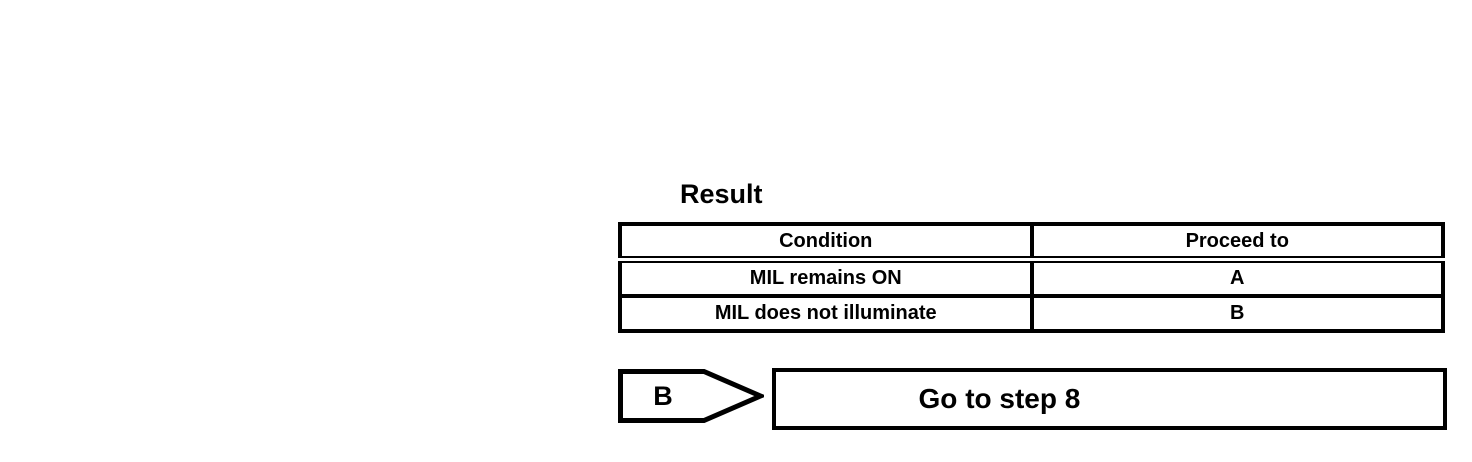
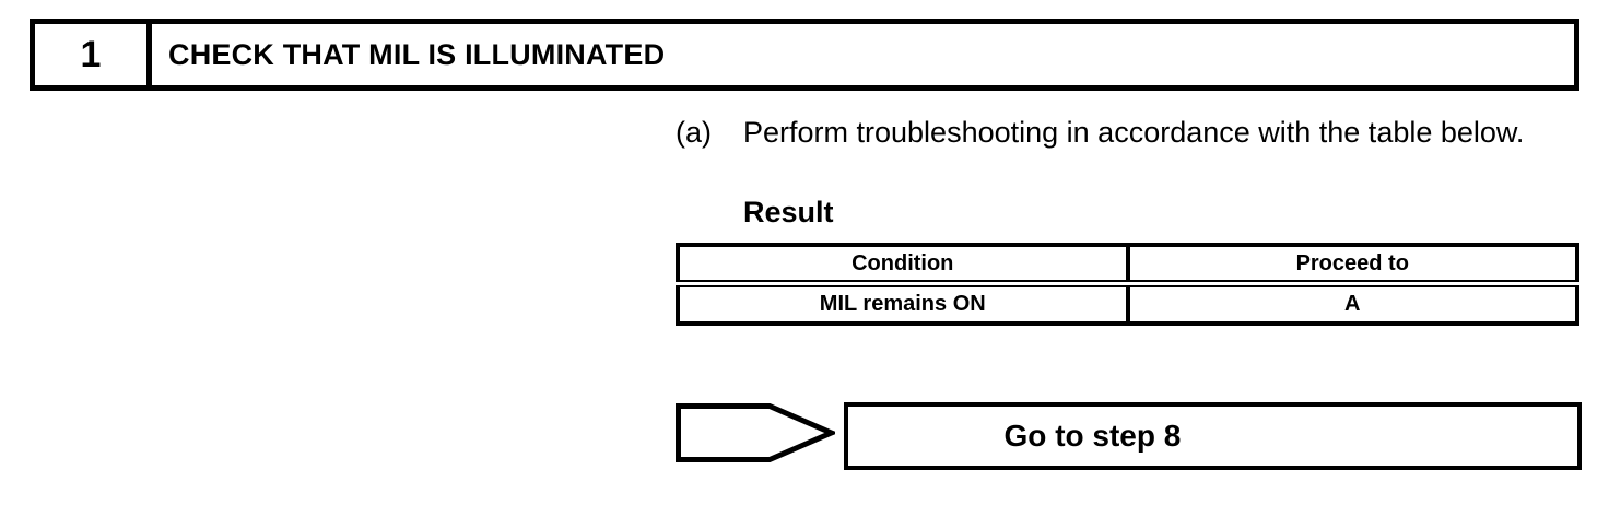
+ 1
+ CHECK THAT MIL IS ILLUMINATED
+ (a)
+ Perform troubleshooting in accordance with the table below.
  Result
  Condition	Proceed to
  MIL remains ON	A
- MIL does not illuminate	B
- B
  Go to step 8
